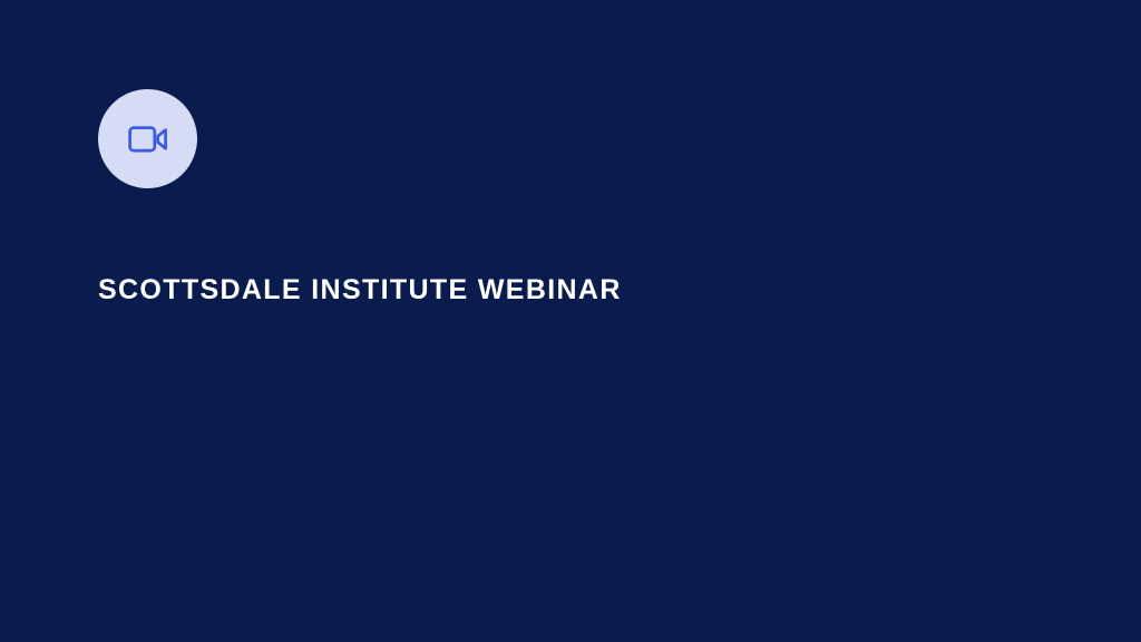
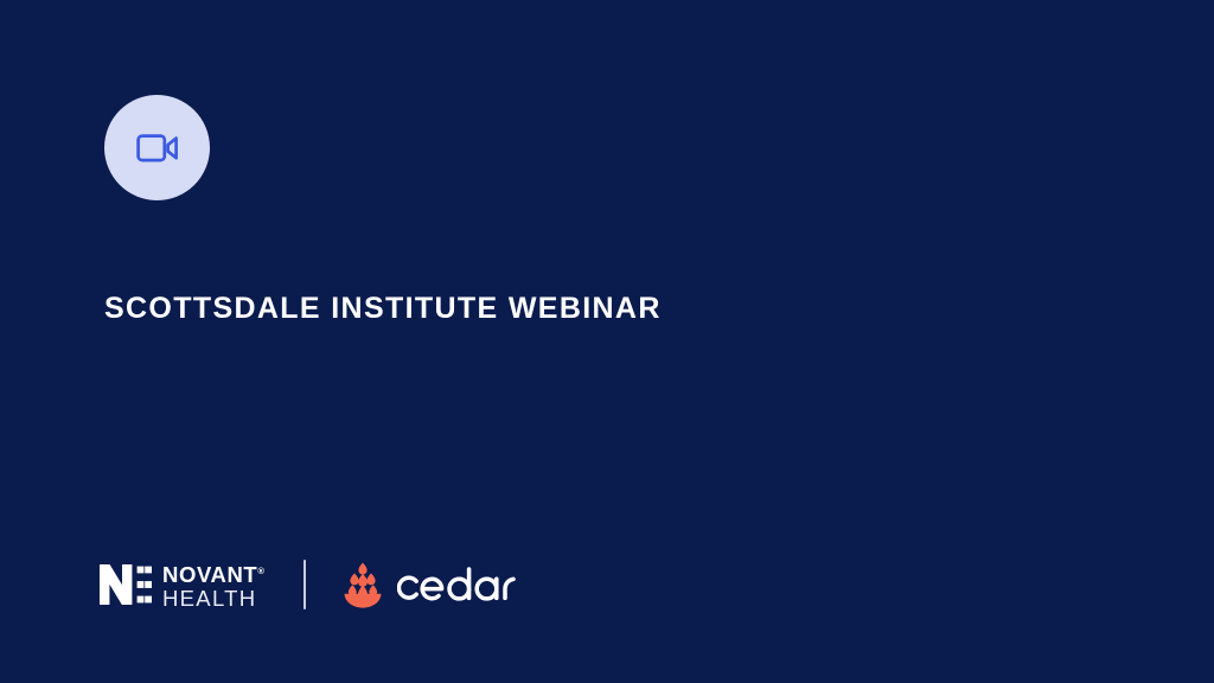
  SCOTTSDALE INSTITUTE WEBINAR
+ NOVANT®
+ HEALTH
